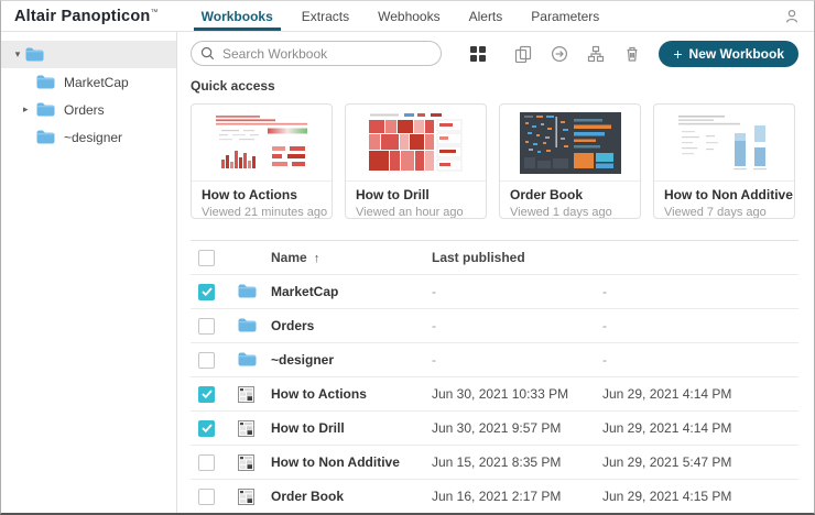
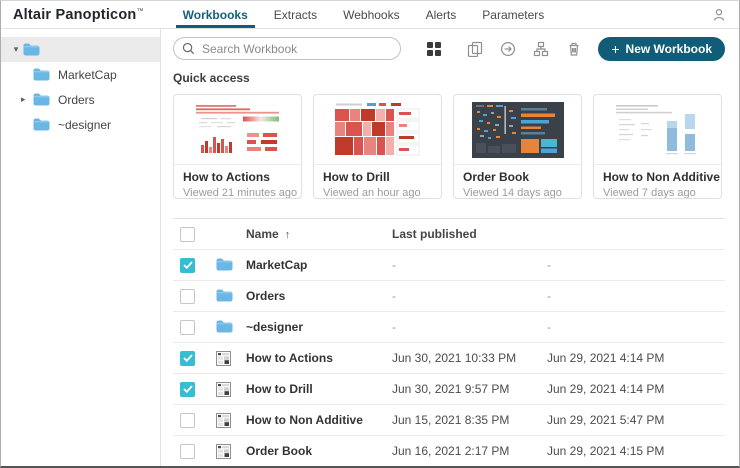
  Altair Panopticon
  Workbooks
  Extracts
  Webhooks
  Alerts
  Parameters
  ▾
  MarketCap
  ▸
  Orders
  ~designer
  Search Workbook
  +
  New Workbook
  Quick access
  How to Actions
  Viewed 21 minutes ago
  How to Drill
  Viewed an hour ago
  Order Book
- Viewed 1 days ago
+ Viewed 14 days ago
  How to Non Additive
  Viewed 7 days ago
  Name ↑
  Last published
  MarketCap
  -
  -
  Orders
  -
  -
  ~designer
  -
  -
  How to Actions
  Jun 30, 2021 10:33 PM
  Jun 29, 2021 4:14 PM
  How to Drill
  Jun 30, 2021 9:57 PM
  Jun 29, 2021 4:14 PM
  How to Non Additive
  Jun 15, 2021 8:35 PM
  Jun 29, 2021 5:47 PM
  Order Book
  Jun 16, 2021 2:17 PM
  Jun 29, 2021 4:15 PM
